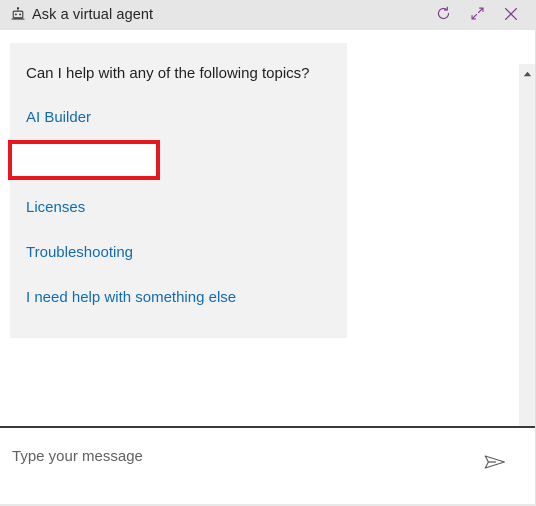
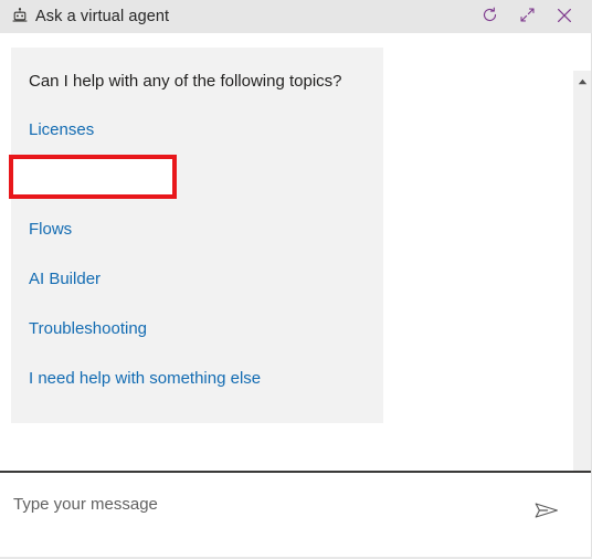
  Ask a virtual agent
  Can I help with any of the following topics?
- AI Builder
+ Licenses
+ Flows
- Licenses
+ AI Builder
  Troubleshooting
  I need help with something else
  Type your message
